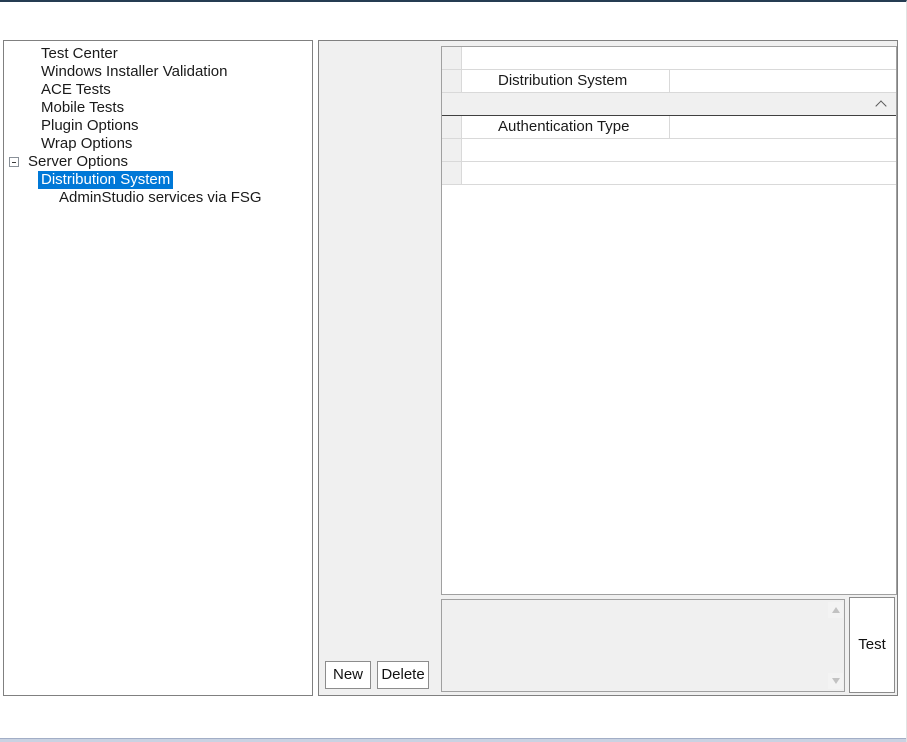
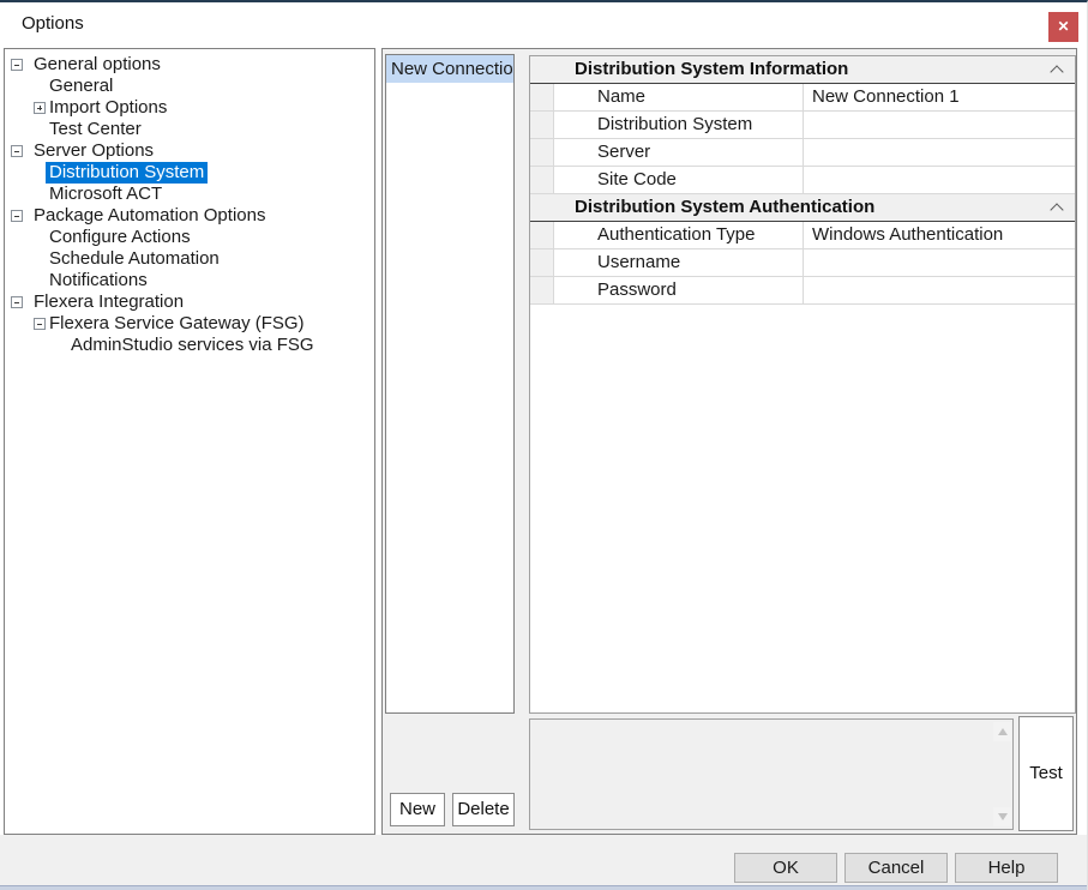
+ Options
+ ✕
+ General options
+ General
+ Import Options
  Test Center
- Windows Installer Validation
- ACE Tests
- Mobile Tests
- Plugin Options
- Wrap Options
  Server Options
  Distribution System
+ Microsoft ACT
+ Package Automation Options
+ Configure Actions
+ Schedule Automation
+ Notifications
+ Flexera Integration
+ Flexera Service Gateway (FSG)
  AdminStudio services via FSG
+ New Connectio
  New
  Delete
+ Distribution System Information
+ Name
+ New Connection 1
  Distribution System
+ Server
+ Site Code
+ Distribution System Authentication
  Authentication Type
+ Windows Authentication
+ Username
+ Password
  Test
+ OK
+ Cancel
+ Help
